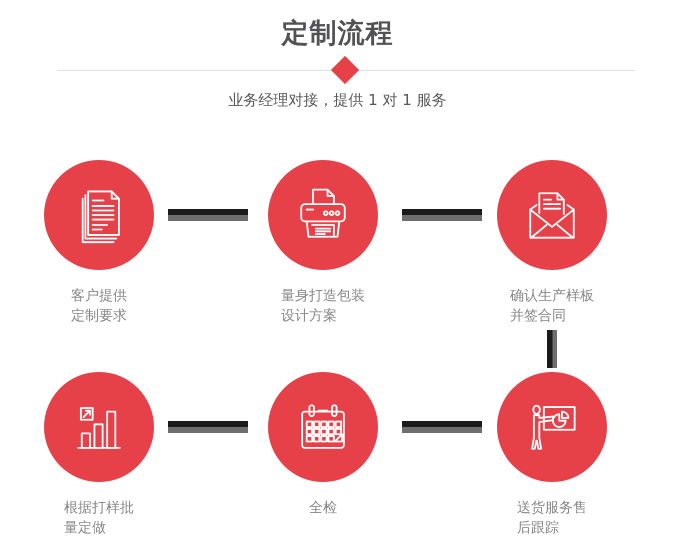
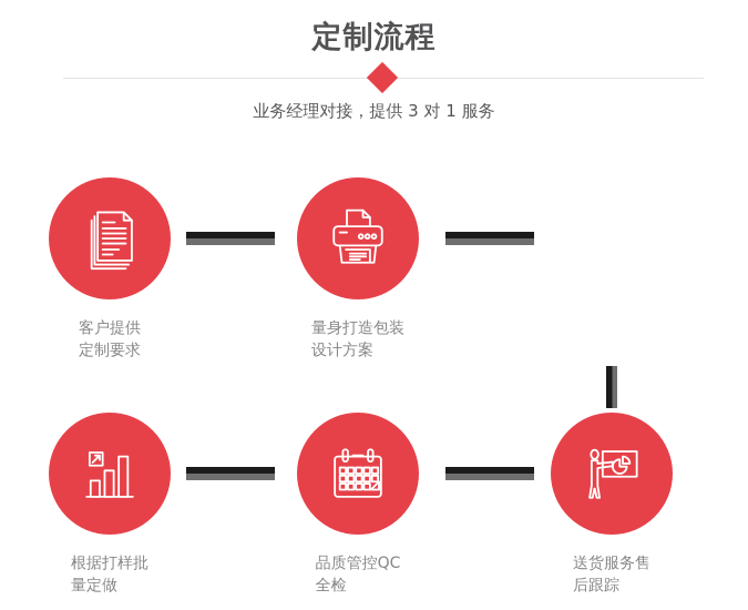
  定制流程
- 业务经理对接，提供 1 对 1 服务
+ 业务经理对接，提供 3 对 1 服务
  客户提供
  定制要求
  量身打造包装
  设计方案
- 确认生产样板
- 并签合同
  根据打样批
  量定做
+ 品质管控QC
  全检
  送货服务售
  后跟踪
